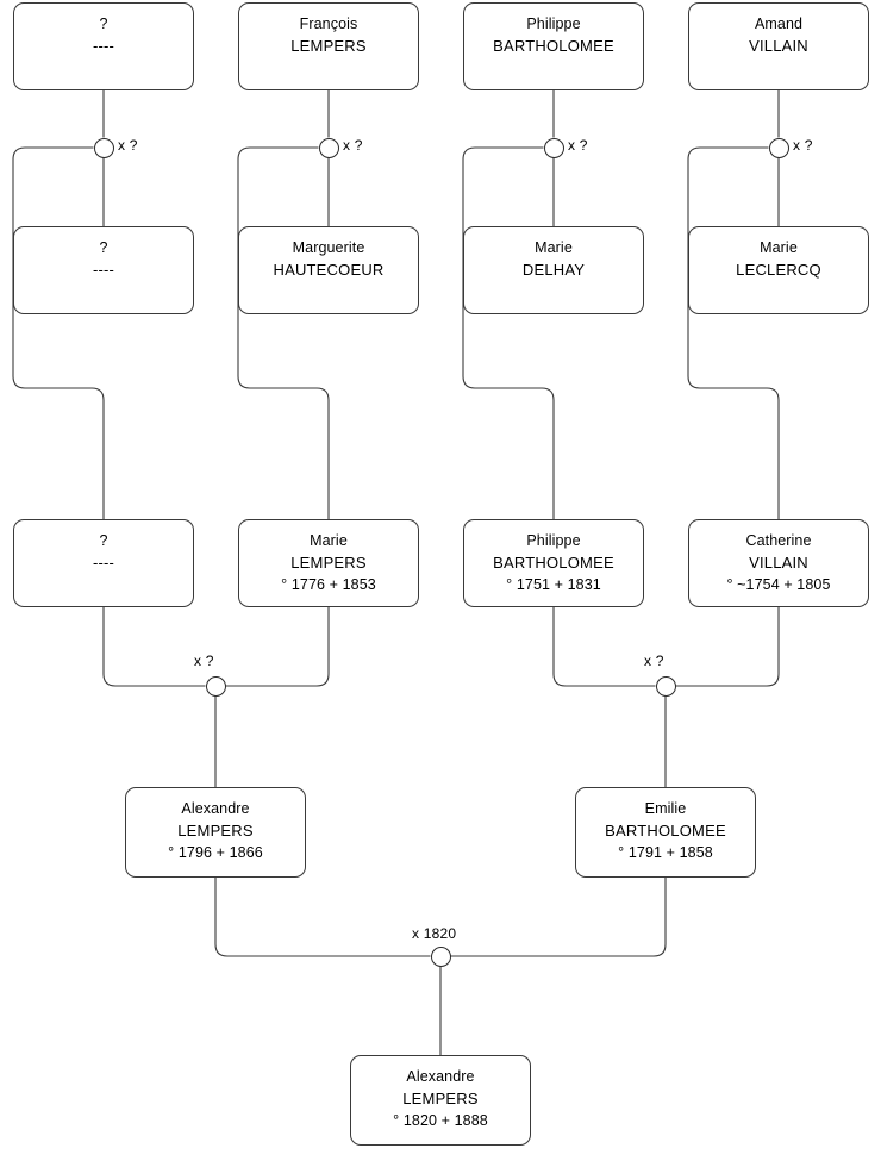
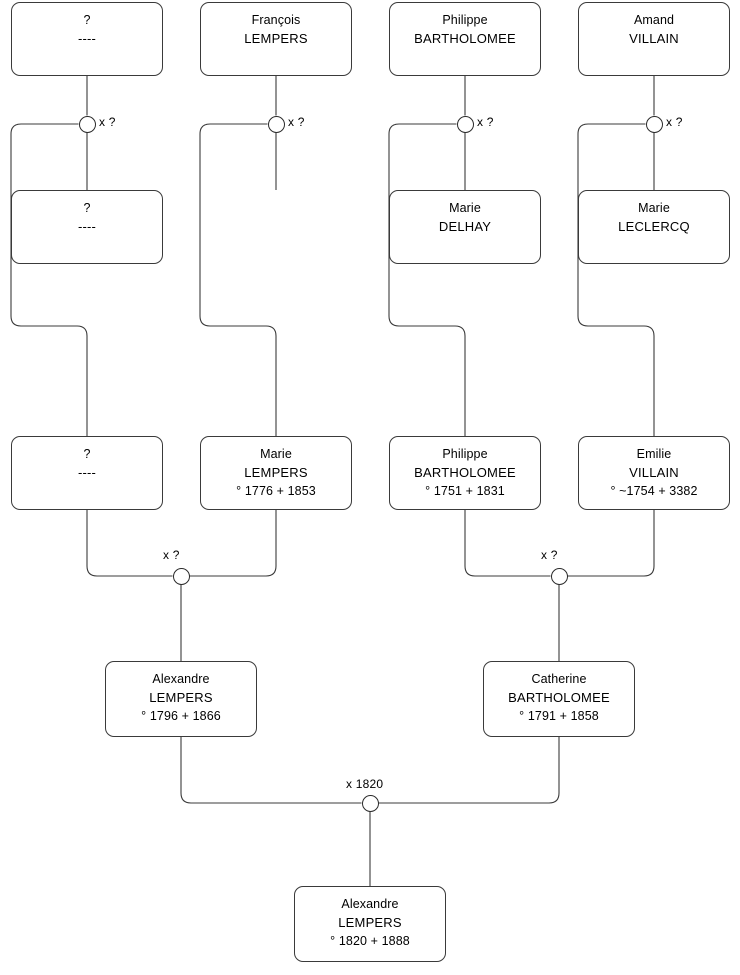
  ?
  ----
  François
  LEMPERS
  Philippe
  BARTHOLOMEE
  Amand
  VILLAIN
  ?
  ----
- Marguerite
- HAUTECOEUR
  Marie
  DELHAY
  Marie
  LECLERCQ
  ?
  ----
  Marie
  LEMPERS
  ° 1776 + 1853
  Philippe
  BARTHOLOMEE
  ° 1751 + 1831
- Catherine
+ Emilie
  VILLAIN
- ° ~1754 + 1805
+ ° ~1754 + 3382
  Alexandre
  LEMPERS
  ° 1796 + 1866
- Emilie
+ Catherine
  BARTHOLOMEE
  ° 1791 + 1858
  Alexandre
  LEMPERS
  ° 1820 + 1888
  x ?
  x ?
  x ?
  x ?
  x ?
  x ?
  x 1820
